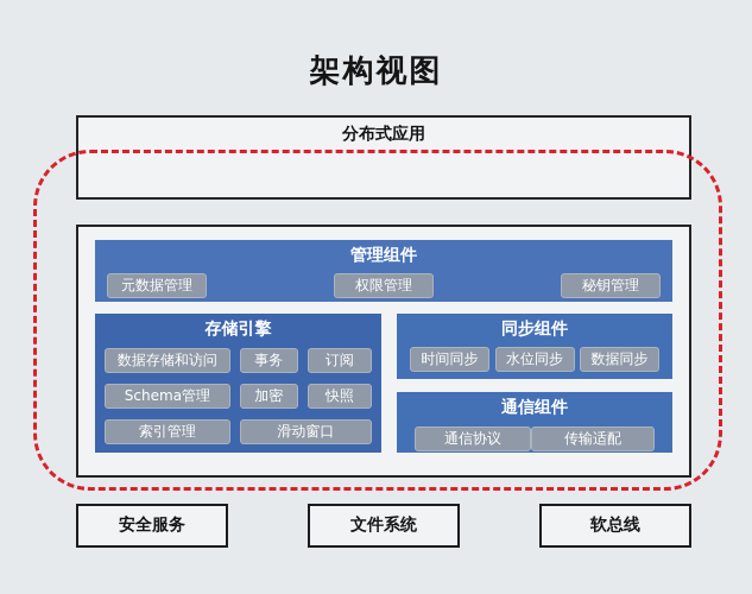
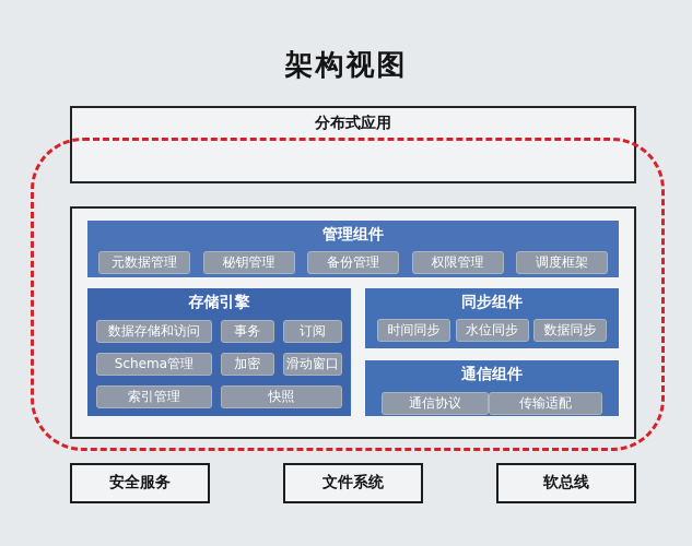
  架构视图
  分布式应用
  管理组件
  元数据管理
- 权限管理
+ 秘钥管理
+ 备份管理
- 秘钥管理
+ 权限管理
+ 调度框架
  存储引擎
  数据存储和访问
  事务
  订阅
  Schema管理
  加密
- 快照
+ 滑动窗口
  索引管理
- 滑动窗口
+ 快照
  同步组件
  时间同步
  水位同步
  数据同步
  通信组件
  通信协议
  传输适配
  安全服务
  文件系统
  软总线
